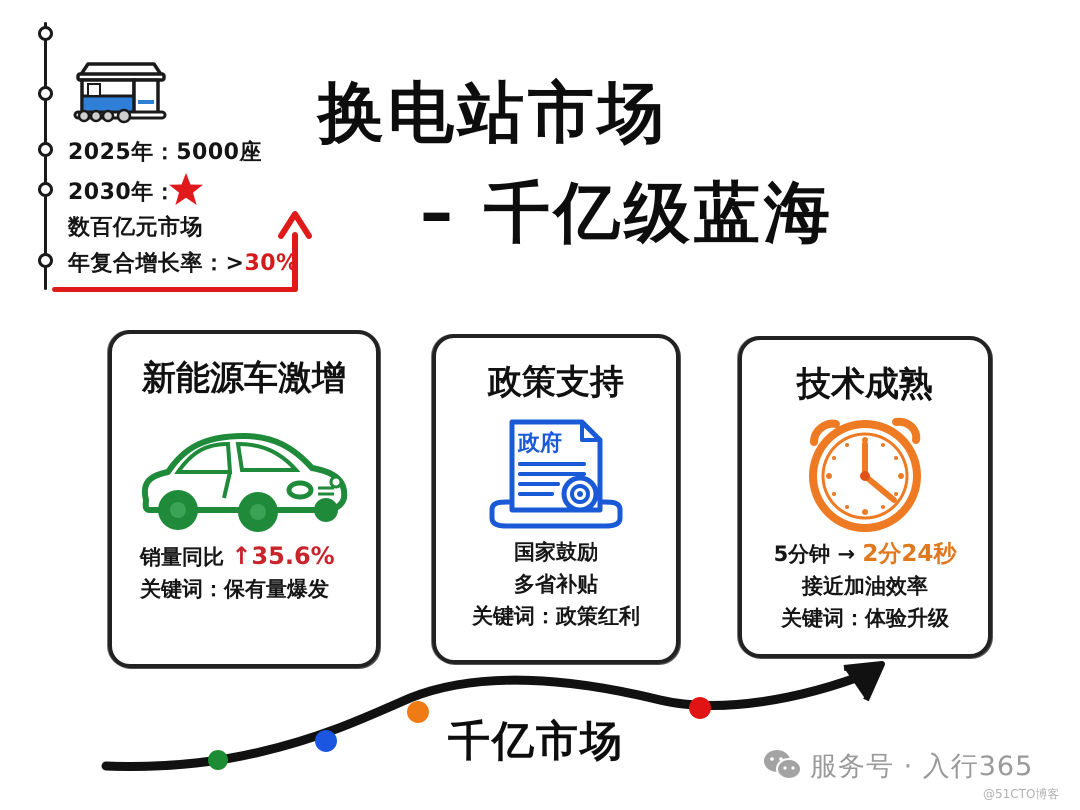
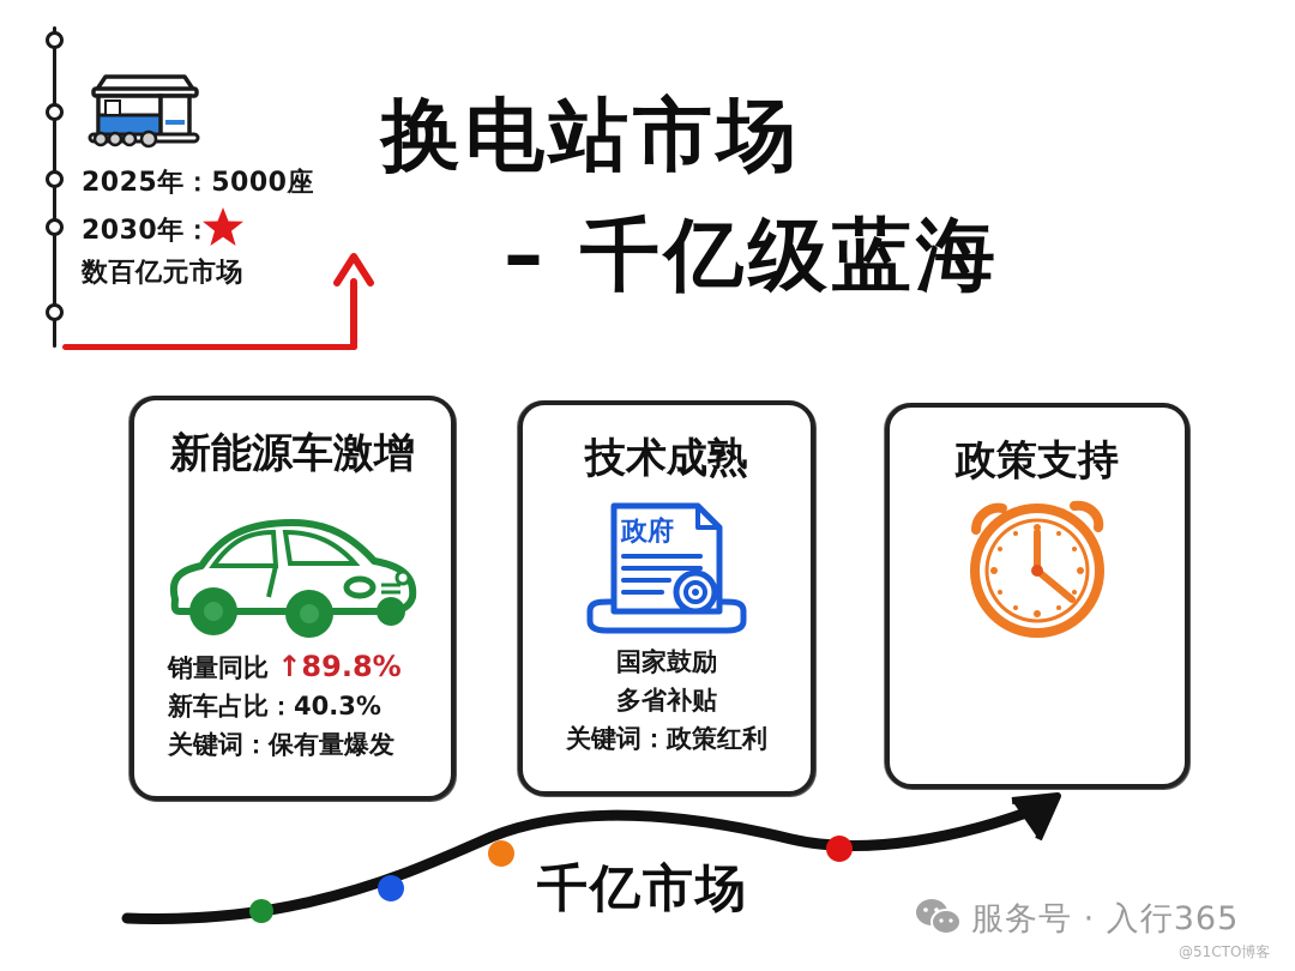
  2025年：5000座
  2030年：
  数百亿元市场
- 年复合增长率：>30%
  换电站市场
  – 千亿级蓝海
  新能源车激增
- 销量同比 ↑35.6%
+ 销量同比 ↑89.8%
+ 新车占比：40.3%
  关键词：保有量爆发
- 政策支持
+ 技术成熟
  政府
  国家鼓励
  多省补贴
  关键词：政策红利
- 技术成熟
+ 政策支持
- 5分钟 → 2分24秒
- 接近加油效率
- 关键词：体验升级
  千亿市场
  服务号 · 入行365
  @51CTO博客
